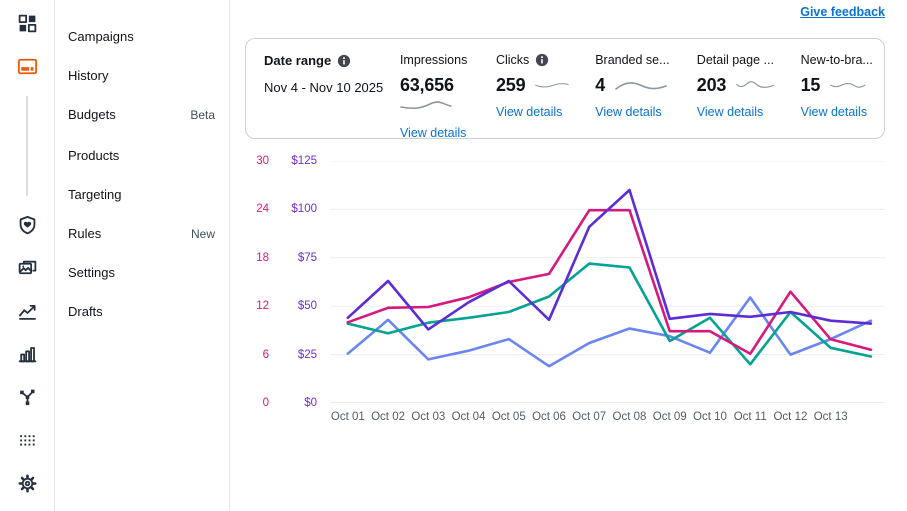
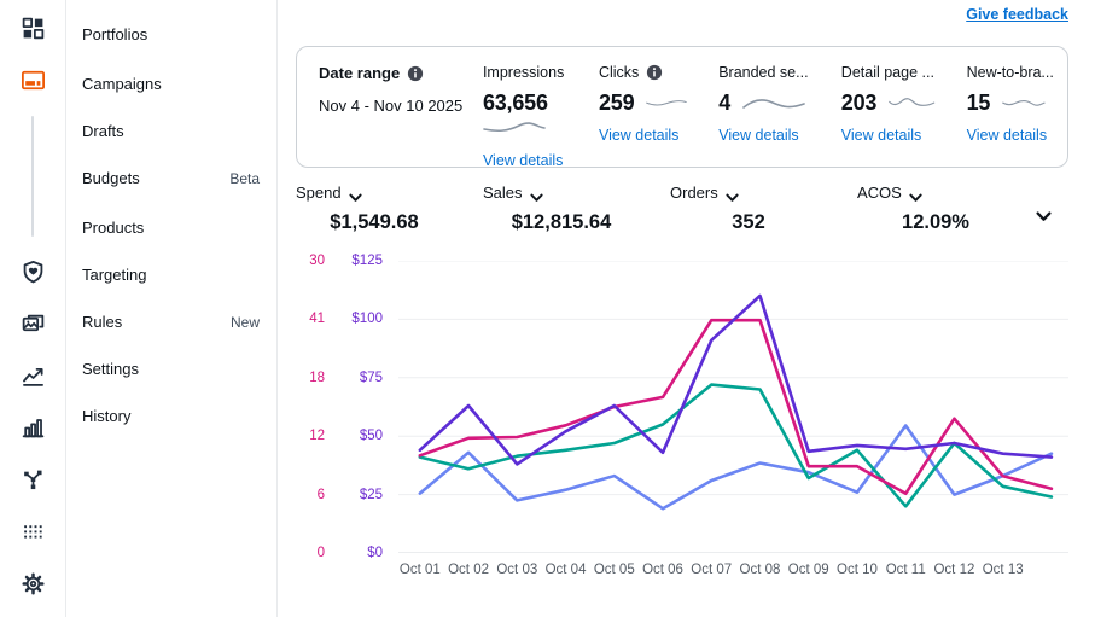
+ Portfolios
  Campaigns
- History
+ Drafts
  Budgets
  Beta
  Products
  Targeting
  Rules
  New
  Settings
- Drafts
+ History
  Give feedback
  Date range
  Nov 4 - Nov 10 2025
  Impressions
  63,656
  View details
  Clicks
  259
  View details
  Branded se...
  4
  View details
  Detail page ...
  203
  View details
  New-to-bra...
  15
  View details
+ Spend
+ $1,549.68
+ Sales
+ $12,815.64
+ Orders
+ 352
+ ACOS
+ 12.09%
  30
- 24
+ 41
  18
  12
  6
  0
  $125
  $100
  $75
  $50
  $25
  $0
  Oct 01
  Oct 02
  Oct 03
  Oct 04
  Oct 05
  Oct 06
  Oct 07
  Oct 08
  Oct 09
  Oct 10
  Oct 11
  Oct 12
  Oct 13
